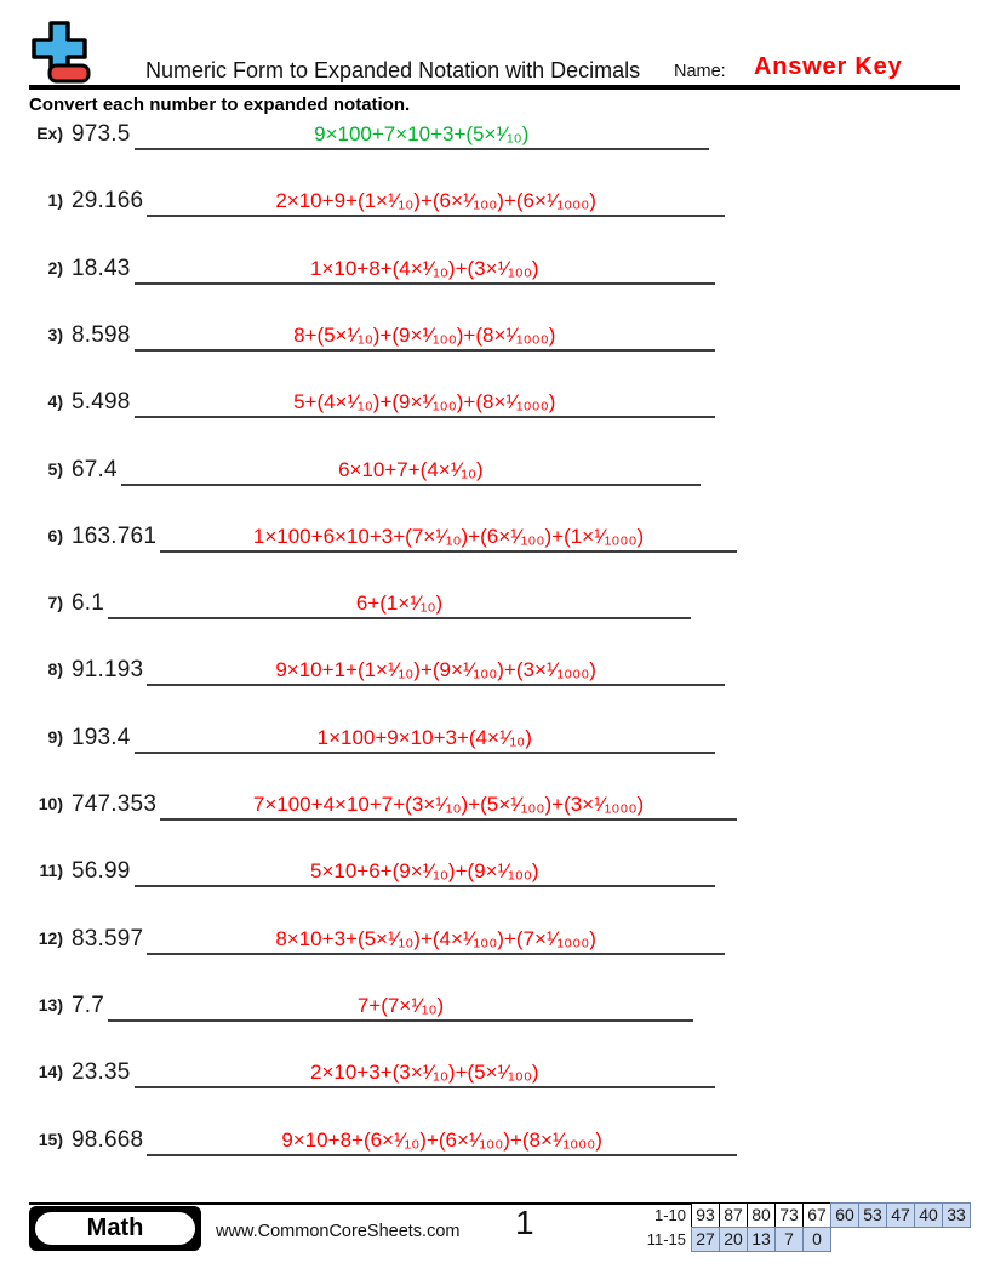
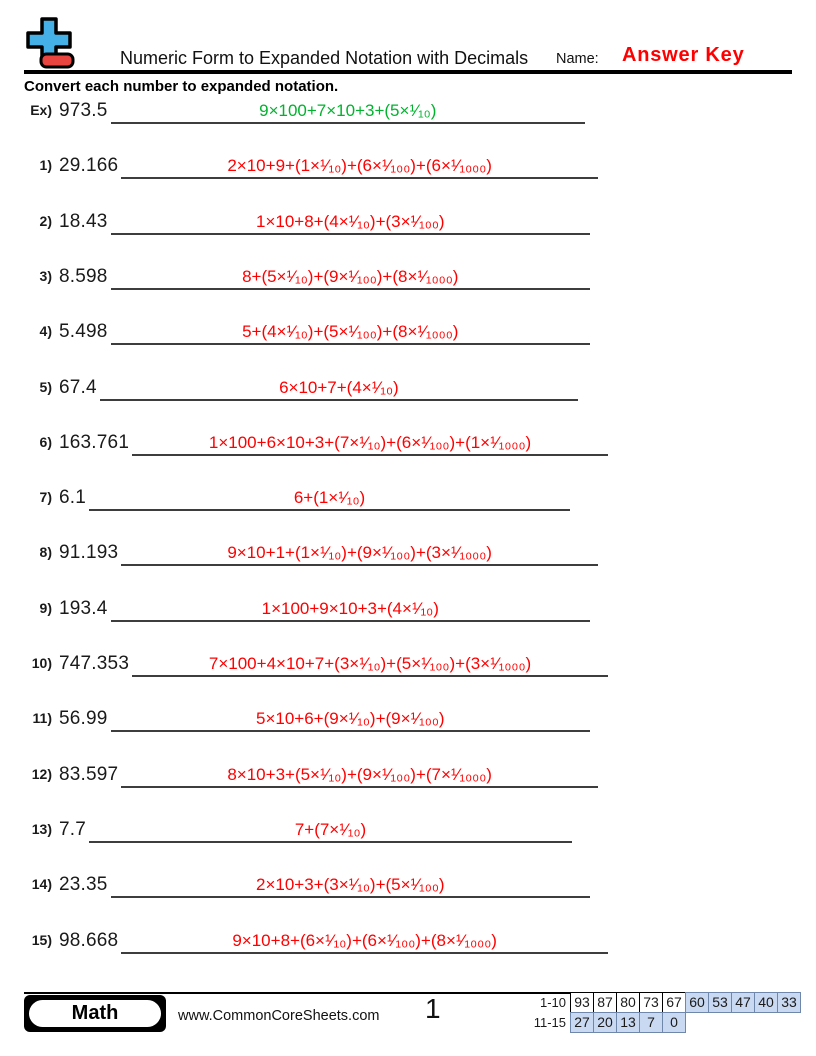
  Numeric Form to Expanded Notation with Decimals
  Name:
  Answer Key
  Convert each number to expanded notation.
  Ex)
  973.5
  9×100+7×10+3+(5×¹⁄₁₀)
  1)
  29.166
  2×10+9+(1×¹⁄₁₀)+(6×¹⁄₁₀₀)+(6×¹⁄₁₀₀₀)
  2)
  18.43
  1×10+8+(4×¹⁄₁₀)+(3×¹⁄₁₀₀)
  3)
  8.598
  8+(5×¹⁄₁₀)+(9×¹⁄₁₀₀)+(8×¹⁄₁₀₀₀)
  4)
  5.498
- 5+(4×¹⁄₁₀)+(9×¹⁄₁₀₀)+(8×¹⁄₁₀₀₀)
+ 5+(4×¹⁄₁₀)+(5×¹⁄₁₀₀)+(8×¹⁄₁₀₀₀)
  5)
  67.4
  6×10+7+(4×¹⁄₁₀)
  6)
  163.761
  1×100+6×10+3+(7×¹⁄₁₀)+(6×¹⁄₁₀₀)+(1×¹⁄₁₀₀₀)
  7)
  6.1
  6+(1×¹⁄₁₀)
  8)
  91.193
  9×10+1+(1×¹⁄₁₀)+(9×¹⁄₁₀₀)+(3×¹⁄₁₀₀₀)
  9)
  193.4
  1×100+9×10+3+(4×¹⁄₁₀)
  10)
  747.353
  7×100+4×10+7+(3×¹⁄₁₀)+(5×¹⁄₁₀₀)+(3×¹⁄₁₀₀₀)
  11)
  56.99
  5×10+6+(9×¹⁄₁₀)+(9×¹⁄₁₀₀)
  12)
  83.597
- 8×10+3+(5×¹⁄₁₀)+(4×¹⁄₁₀₀)+(7×¹⁄₁₀₀₀)
+ 8×10+3+(5×¹⁄₁₀)+(9×¹⁄₁₀₀)+(7×¹⁄₁₀₀₀)
  13)
  7.7
  7+(7×¹⁄₁₀)
  14)
  23.35
  2×10+3+(3×¹⁄₁₀)+(5×¹⁄₁₀₀)
  15)
  98.668
  9×10+8+(6×¹⁄₁₀)+(6×¹⁄₁₀₀)+(8×¹⁄₁₀₀₀)
  Math
  www.CommonCoreSheets.com
  1
  1-10
  93
  87
  80
  73
  67
  60
  53
  47
  40
  33
  11-15
  27
  20
  13
  7
  0
